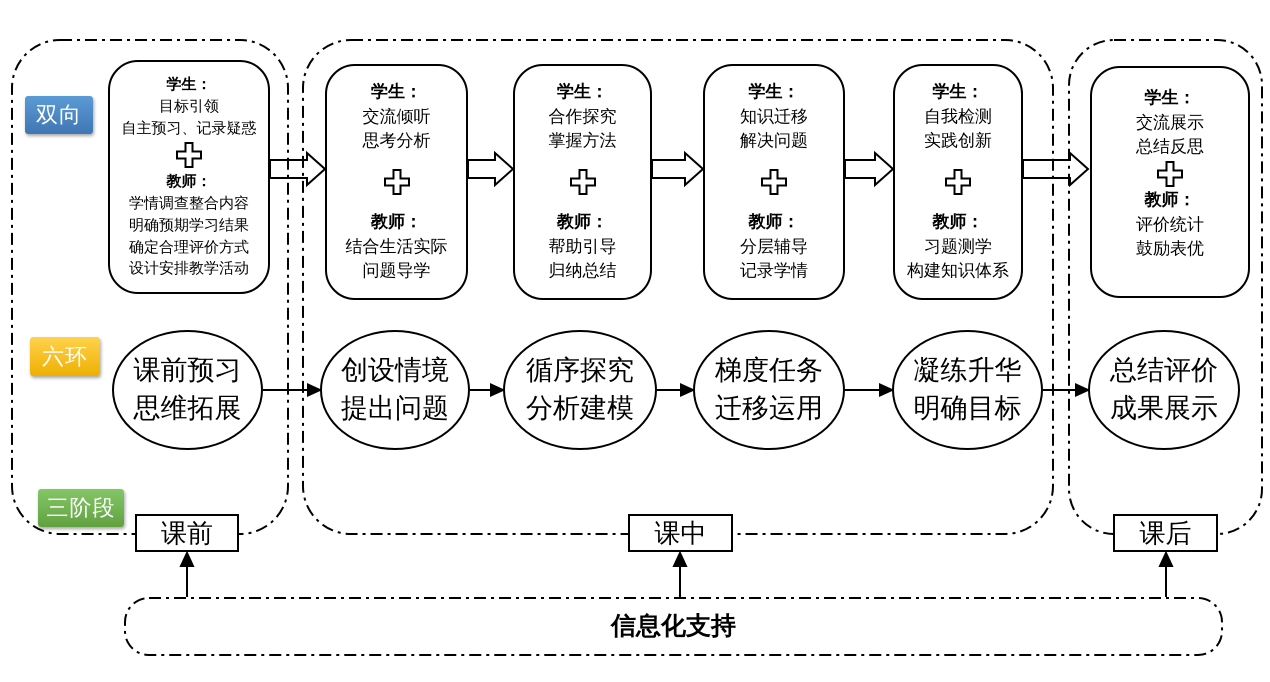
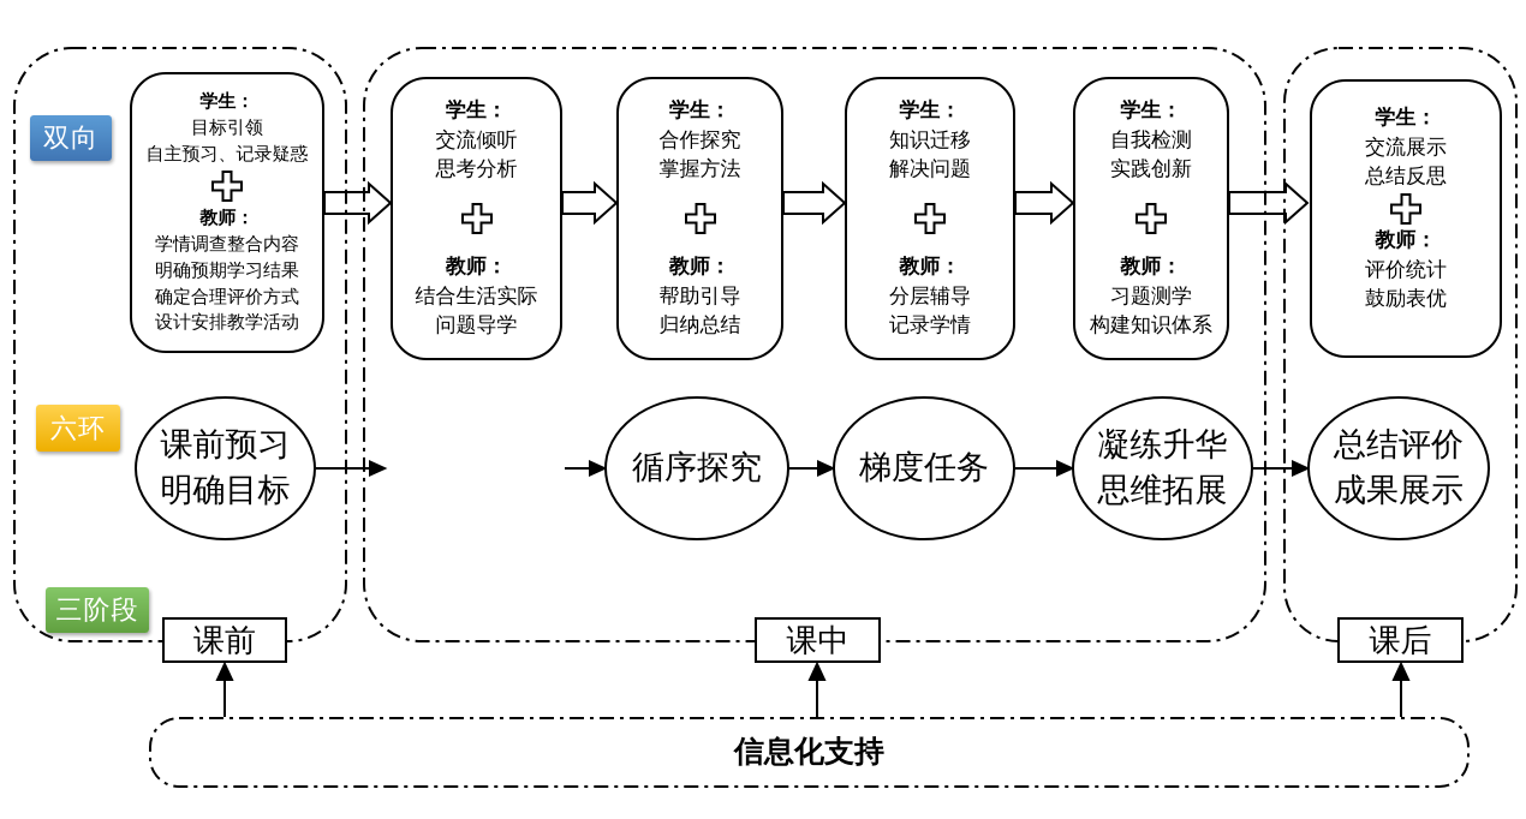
  双向
  六环
  三阶段
  学生：
  目标引领
  自主预习、记录疑惑
  教师：
  学情调查整合内容
  明确预期学习结果
  确定合理评价方式
  设计安排教学活动
  学生：
  交流倾听
  思考分析
  教师：
  结合生活实际
  问题导学
  学生：
  合作探究
  掌握方法
  教师：
  帮助引导
  归纳总结
  学生：
  知识迁移
  解决问题
  教师：
  分层辅导
  记录学情
  学生：
  自我检测
  实践创新
  教师：
  习题测学
  构建知识体系
  学生：
  交流展示
  总结反思
  教师：
  评价统计
  鼓励表优
  课前预习
- 思维拓展
+ 明确目标
- 创设情境
- 提出问题
  循序探究
- 分析建模
  梯度任务
- 迁移运用
  凝练升华
- 明确目标
+ 思维拓展
  总结评价
  成果展示
  课前
  课中
  课后
  信息化支持
